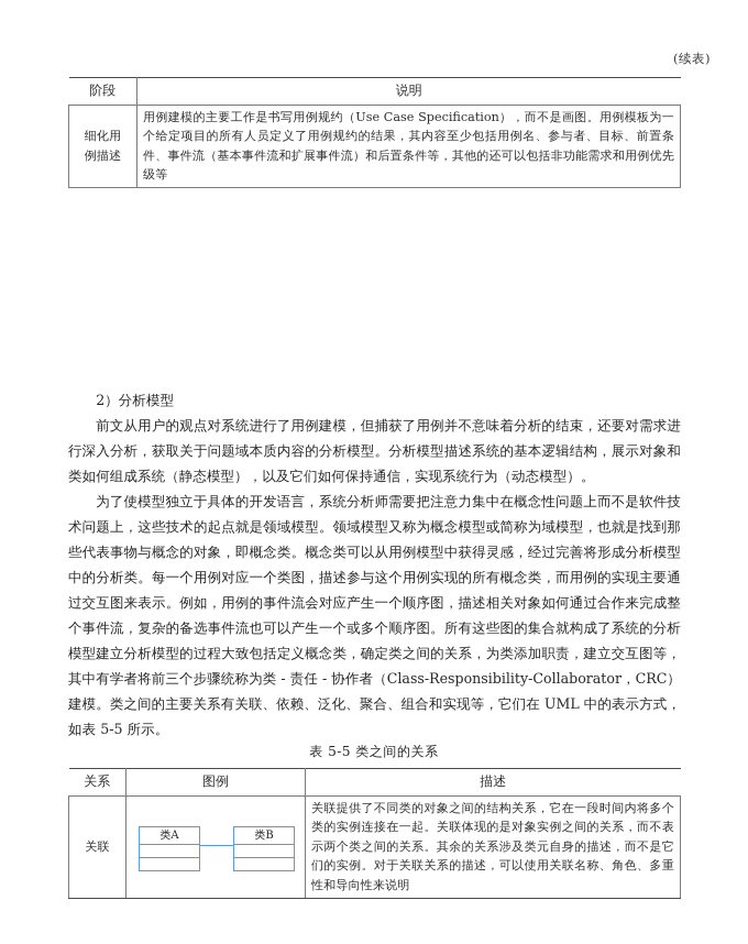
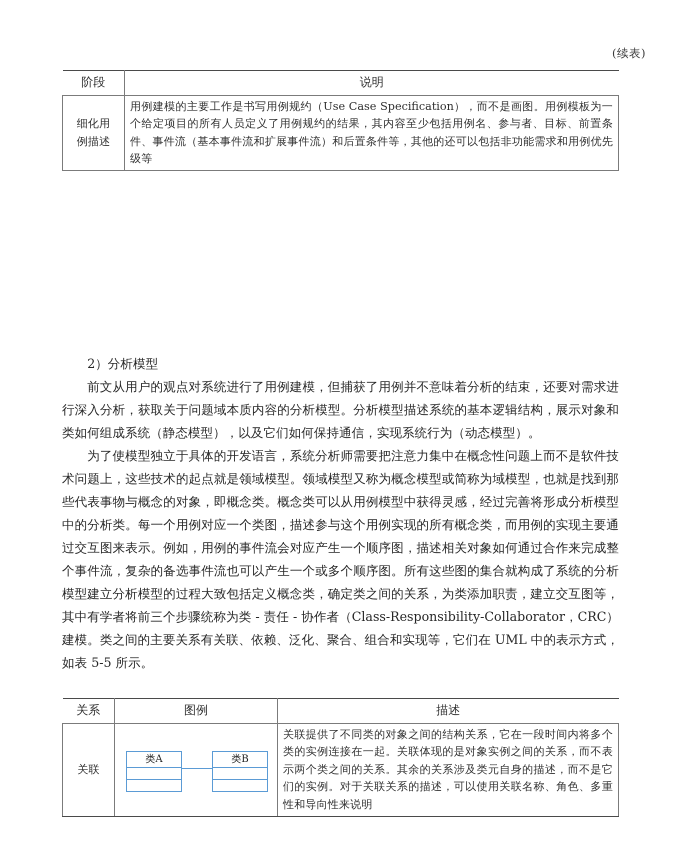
  (续表)
  阶段	说明
  细化用例描述	用例建模的主要工作是书写用例规约（Use Case Specification），而不是画图。用例模板为一个给定项目的所有人员定义了用例规约的结果，其内容至少包括用例名、参与者、目标、前置条件、事件流（基本事件流和扩展事件流）和后置条件等，其他的还可以包括非功能需求和用例优先级等
  2）分析模型
  前文从用户的观点对系统进行了用例建模，但捕获了用例并不意味着分析的结束，还要对需求进行深入分析，获取关于问题域本质内容的分析模型。分析模型描述系统的基本逻辑结构，展示对象和类如何组成系统（静态模型），以及它们如何保持通信，实现系统行为（动态模型）。
  为了使模型独立于具体的开发语言，系统分析师需要把注意力集中在概念性问题上而不是软件技术问题上，这些技术的起点就是领域模型。领域模型又称为概念模型或简称为域模型，也就是找到那些代表事物与概念的对象，即概念类。概念类可以从用例模型中获得灵感，经过完善将形成分析模型中的分析类。每一个用例对应一个类图，描述参与这个用例实现的所有概念类，而用例的实现主要通过交互图来表示。例如，用例的事件流会对应产生一个顺序图，描述相关对象如何通过合作来完成整个事件流，复杂的备选事件流也可以产生一个或多个顺序图。所有这些图的集合就构成了系统的分析模型。
  建立分析模型的过程大致包括定义概念类，确定类之间的关系，为类添加职责，建立交互图等，其中有学者将前三个步骤统称为类 - 责任 - 协作者（Class-Responsibility-Collaborator，CRC）建模。类之间的主要关系有关联、依赖、泛化、聚合、组合和实现等，它们在 UML 中的表示方式，如表 5-5 所示。
- 表 5-5 类之间的关系
  关系	图例	描述
  关联	类A 类B	关联提供了不同类的对象之间的结构关系，它在一段时间内将多个类的实例连接在一起。关联体现的是对象实例之间的关系，而不表示两个类之间的关系。其余的关系涉及类元自身的描述，而不是它们的实例。对于关联关系的描述，可以使用关联名称、角色、多重性和导向性来说明
